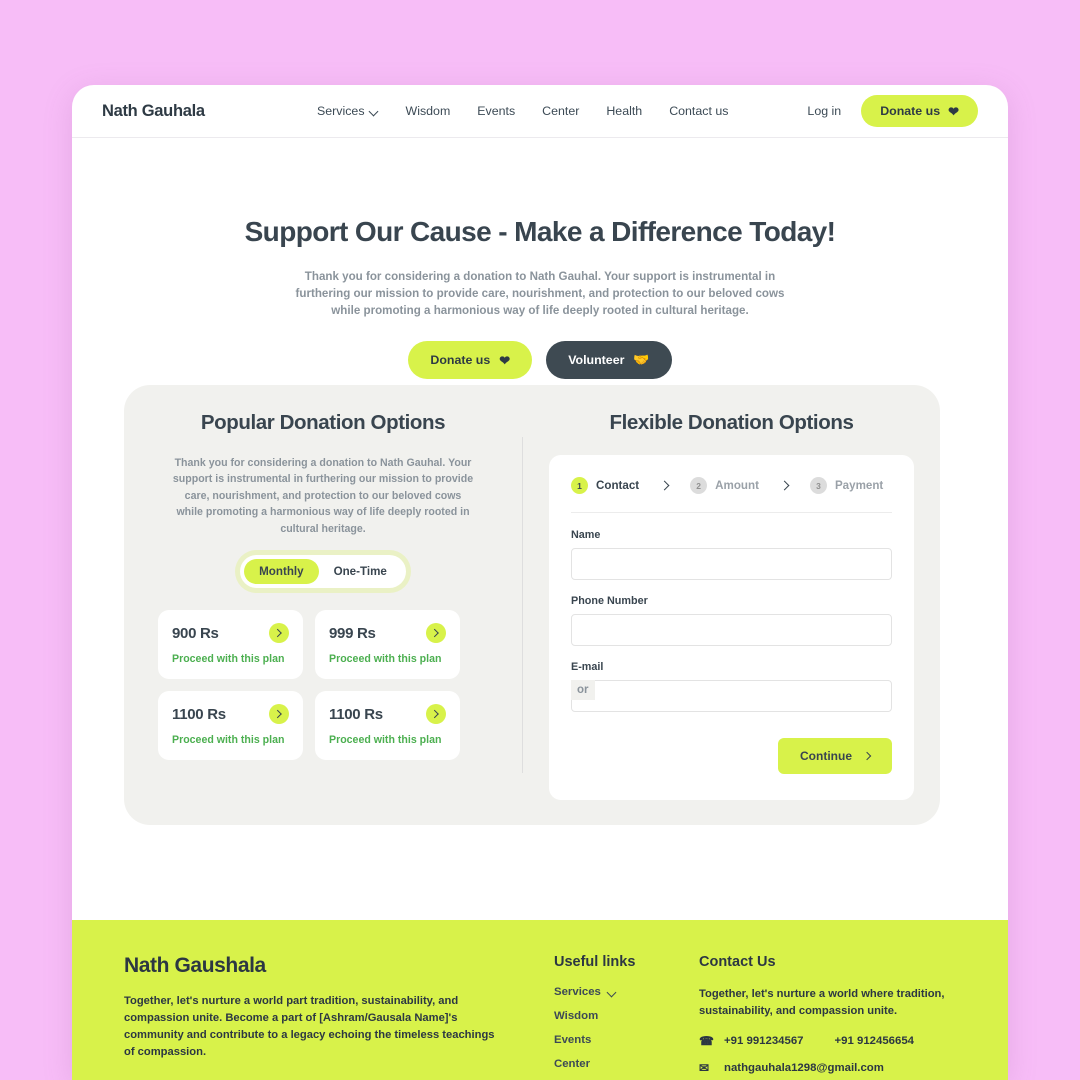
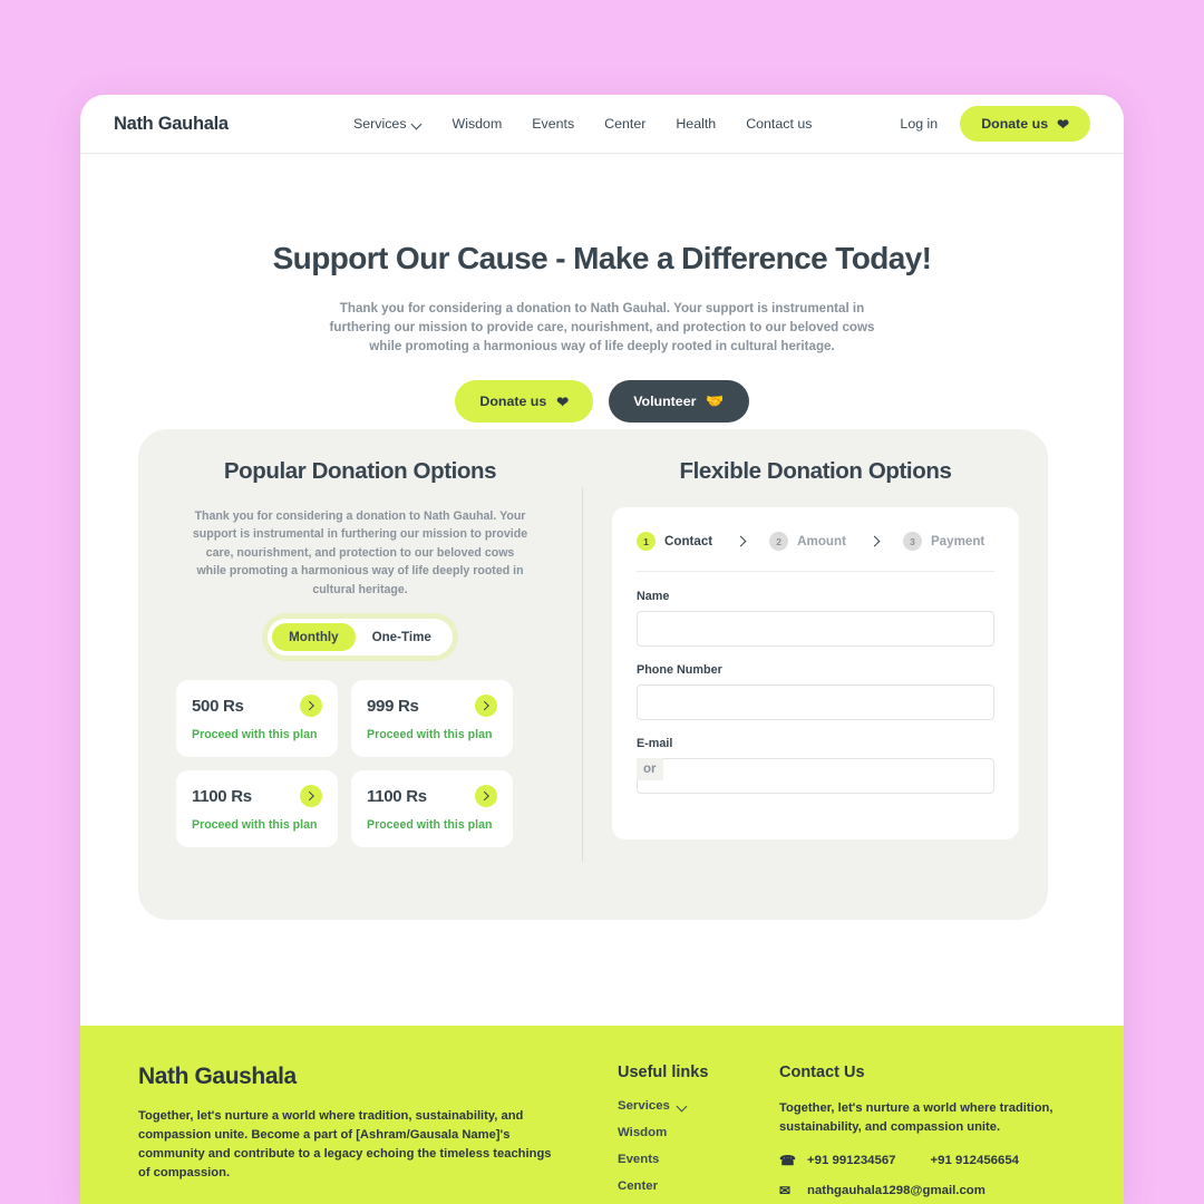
  Nath Gauhala
  Services
  Wisdom
  Events
  Center
  Health
  Contact us
  Log in
  Donate us
  ❤
  Support Our Cause - Make a Difference Today!
  Thank you for considering a donation to Nath Gauhal. Your support is instrumental in furthering our mission to provide care, nourishment, and protection to our beloved cows while promoting a harmonious way of life deeply rooted in cultural heritage.
  Donate us
  ❤
  Volunteer
  🤝
  Popular Donation Options
  Thank you for considering a donation to Nath Gauhal. Your support is instrumental in furthering our mission to provide care, nourishment, and protection to our beloved cows while promoting a harmonious way of life deeply rooted in cultural heritage.
  Monthly
  One-Time
- 900 Rs
+ 500 Rs
  Proceed with this plan
  999 Rs
  Proceed with this plan
  1100 Rs
  Proceed with this plan
  1100 Rs
  Proceed with this plan
  or
  Flexible Donation Options
  1
  Contact
  2
  Amount
  3
  Payment
  Name
  Phone Number
  E-mail
- Continue
  Nath Gaushala
- Together, let's nurture a world part tradition, sustainability, and compassion unite. Become a part of [Ashram/Gausala Name]'s community and contribute to a legacy echoing the timeless teachings of compassion.
+ Together, let's nurture a world where tradition, sustainability, and compassion unite. Become a part of [Ashram/Gausala Name]'s community and contribute to a legacy echoing the timeless teachings of compassion.
  Useful links
  Services
  Wisdom
  Events
  Center
  Contact Us
  Together, let's nurture a world where tradition, sustainability, and compassion unite.
  ☎
  +91 991234567
  +91 912456654
  ✉
  nathgauhala1298@gmail.com
